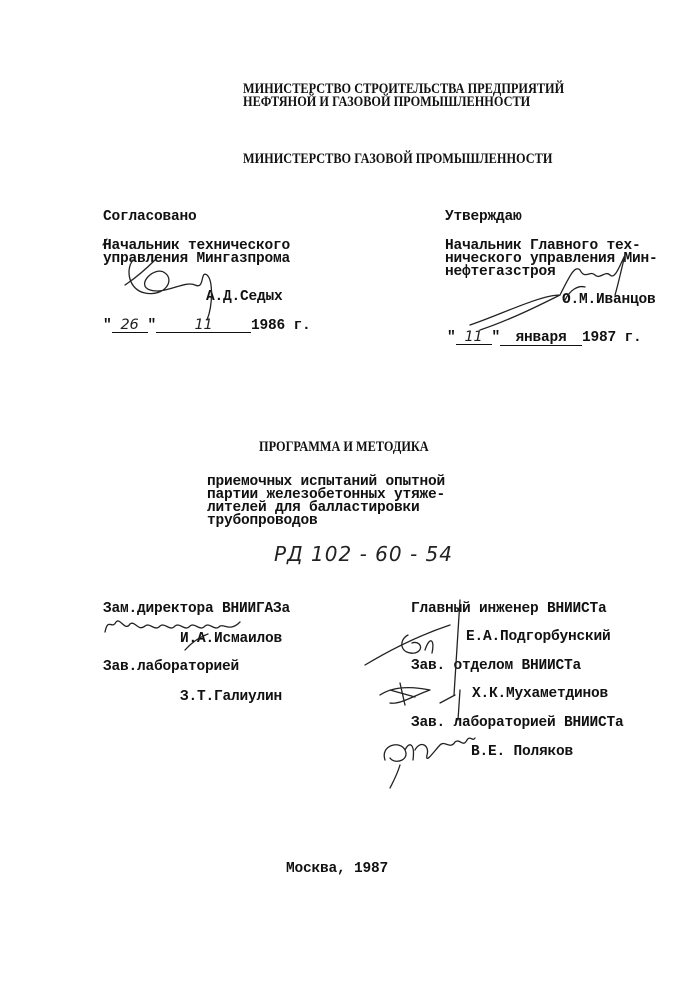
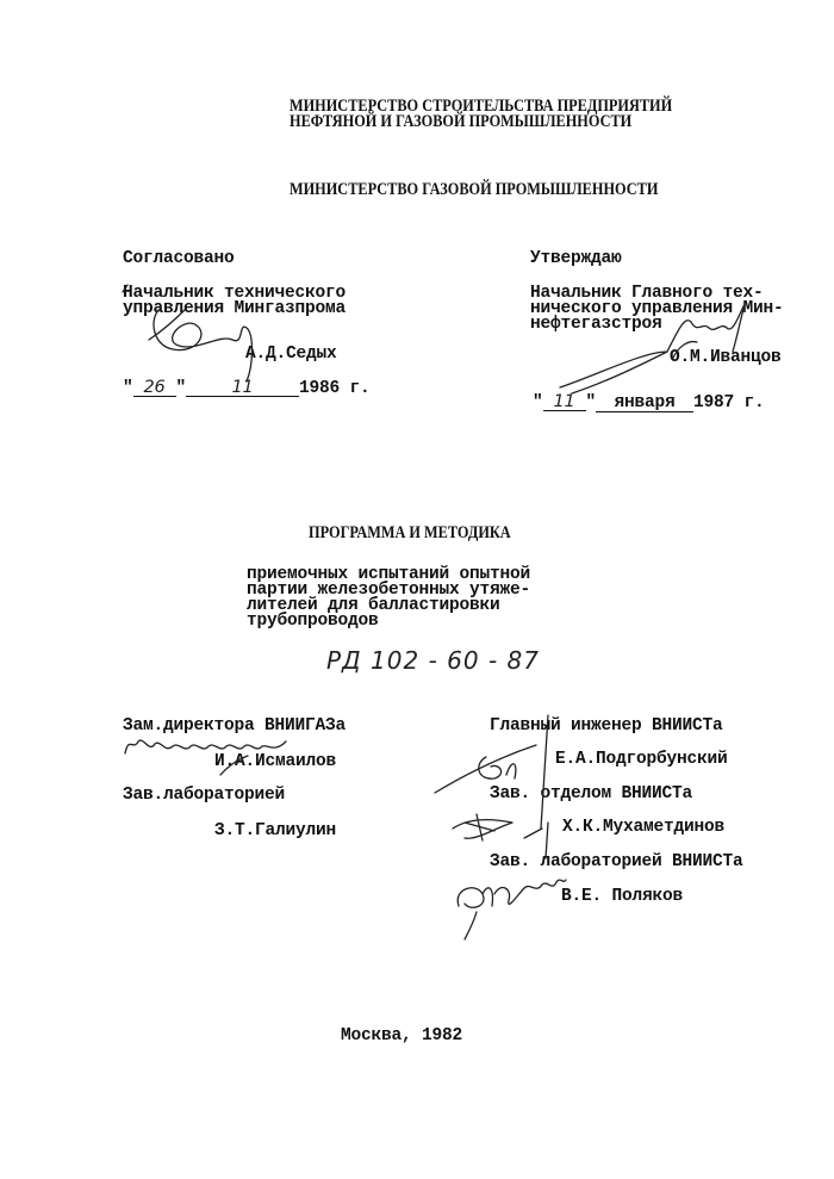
  МИНИСТЕРСТВО СТРОИТЕЛЬСТВА ПРЕДПРИЯТИЙ
  НЕФТЯНОЙ И ГАЗОВОЙ ПРОМЫШЛЕННОСТИ
  МИНИСТЕРСТВО ГАЗОВОЙ ПРОМЫШЛЕННОСТИ
  Согласовано
  Начальник технического
  управления Мингазпрома
  А.Д.Седых
  " 26 " 11 1986 г.
  Утверждаю
  Начальник Главного тех-
  нического управления Мин-
  нефтегазстроя
  О.М.Иванцов
  " 11 " января 1987 г.
  ПРОГРАММА И МЕТОДИКА
  приемочных испытаний опытной
  партии железобетонных утяже-
  лителей для балластировки
  трубопроводов
- РД 102 - 60 - 54
+ РД 102 - 60 - 87
  Зам.директора ВНИИГАЗа
  И.А.Исмаилов
  Зав.лабораторией
  З.Т.Галиулин
  Главный инженер ВНИИСТа
  Е.А.Подгорбунский
  Зав. отделом ВНИИСТа
  Х.К.Мухаметдинов
  Зав. лабораторией ВНИИСТа
  В.Е. Поляков
- Москва, 1987
+ Москва, 1982
